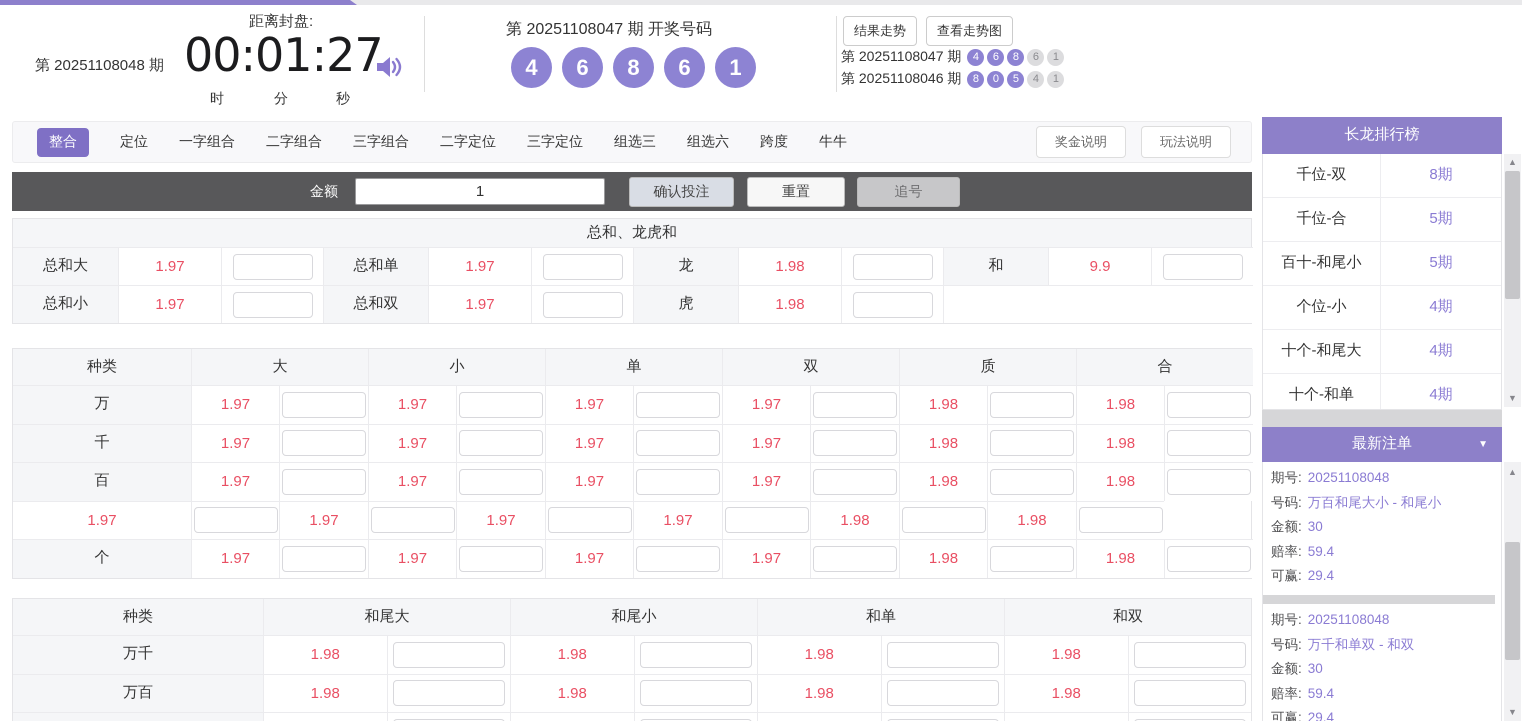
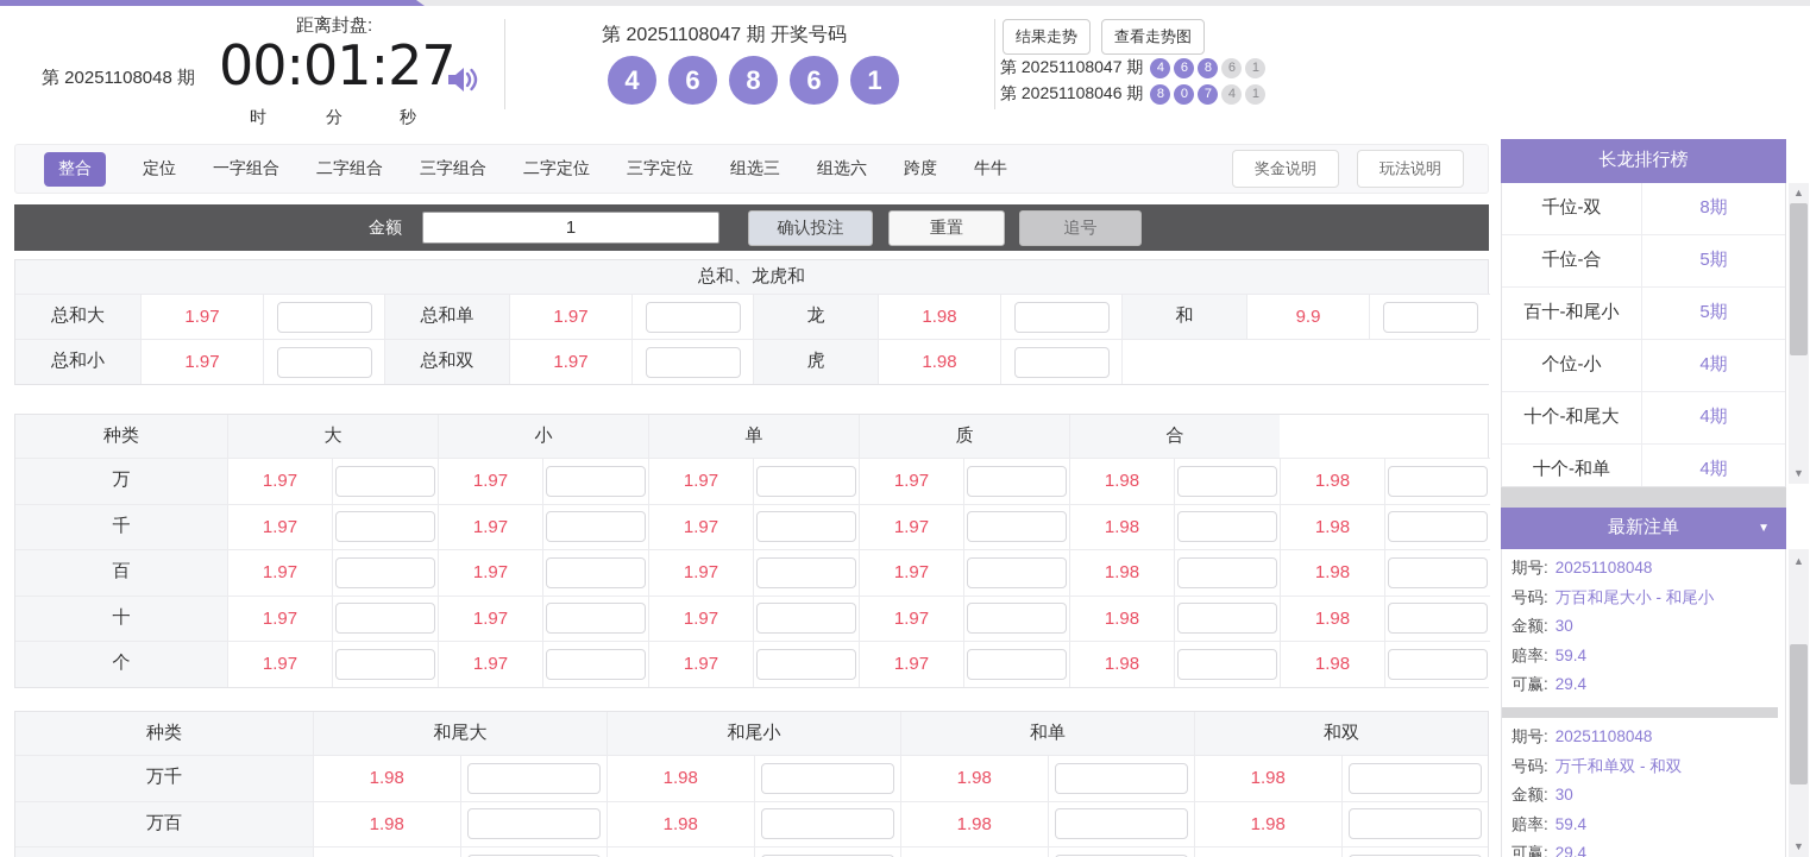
  第 20251108048 期
  距离封盘:
  00:01:27
  时
  分
  秒
  第 20251108047 期 开奖号码
  4
  6
  8
  6
  1
  结果走势
  查看走势图
  第 20251108047 期
  4
  6
  8
  6
  1
  第 20251108046 期
  8
  0
- 5
+ 7
  4
  1
  整合
  定位
  一字组合
  二字组合
  三字组合
  二字定位
  三字定位
  组选三
  组选六
  跨度
  牛牛
  奖金说明
  玩法说明
  金额
  1
  确认投注
  重置
  追号
  总和、龙虎和
  总和大
  1.97
  总和单
  1.97
  龙
  1.98
  和
  9.9
  总和小
  1.97
  总和双
  1.97
  虎
  1.98
  种类
  大
  小
  单
- 双
  质
  合
  万
  1.97
  1.97
  1.97
  1.97
  1.98
  1.98
  千
  1.97
  1.97
  1.97
  1.97
  1.98
  1.98
  百
  1.97
  1.97
  1.97
  1.97
  1.98
  1.98
+ 十
  1.97
  1.97
  1.97
  1.97
  1.98
  1.98
  个
  1.97
  1.97
  1.97
  1.97
  1.98
  1.98
  种类
  和尾大
  和尾小
  和单
  和双
  万千
  1.98
  1.98
  1.98
  1.98
  万百
  1.98
  1.98
  1.98
  1.98
  长龙排行榜
  千位-双
  8期
  千位-合
  5期
  百十-和尾小
  5期
  个位-小
  4期
  十个-和尾大
  4期
  十个-和单
  4期
  最新注单
  ▼
  期号:
  20251108048
  号码:
  万百和尾大小 - 和尾小
  金额:
  30
  赔率:
  59.4
  可赢:
  29.4
  期号:
  20251108048
  号码:
  万千和单双 - 和双
  金额:
  30
  赔率:
  59.4
  可赢:
  29.4
  ▲
  ▼
  ▲
  ▼
